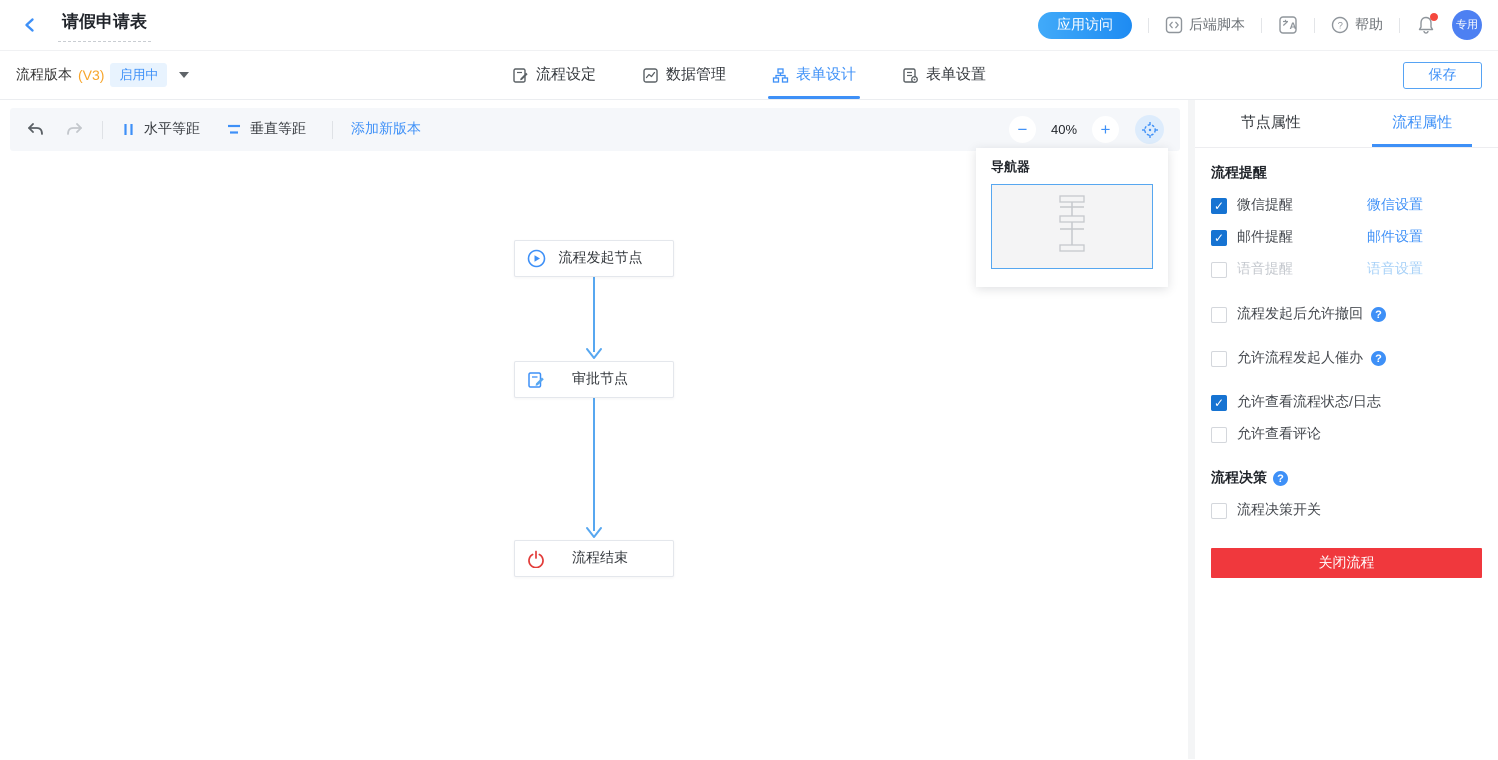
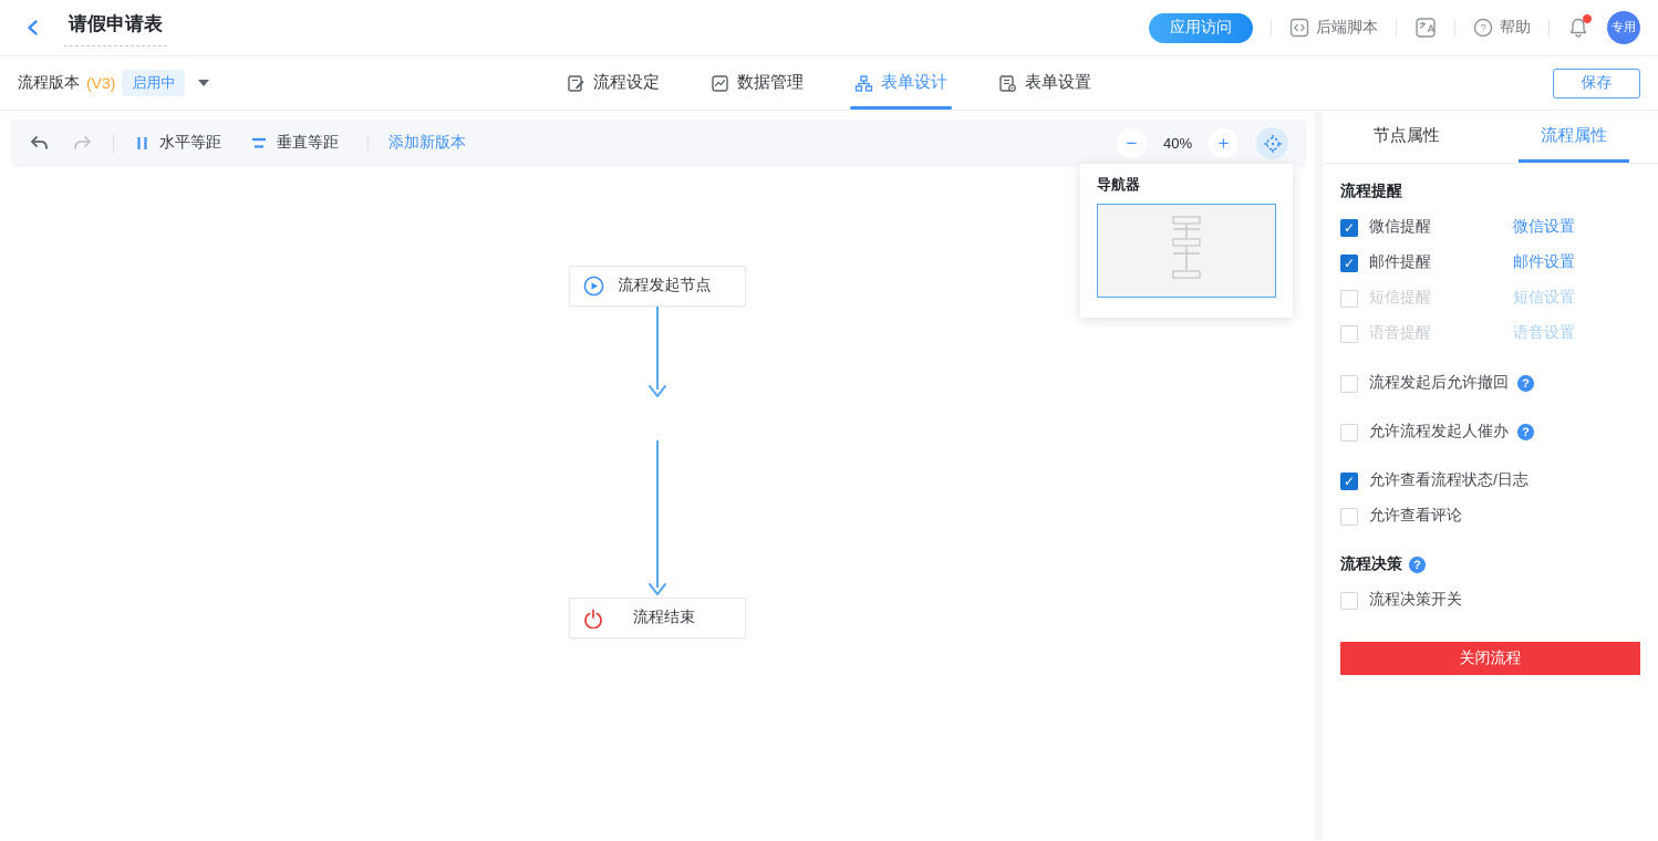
  请假申请表
  应用访问
  后端脚本
  A
  ?
  帮助
  专用
  流程版本
  (V3)
  启用中
  流程设定
  数据管理
  表单设计
  表单设置
  保存
  水平等距
  垂直等距
  添加新版本
  −
  40%
  +
  导航器
  流程发起节点
- 审批节点
  流程结束
  节点属性
  流程属性
  流程提醒
  微信提醒
  微信设置
  邮件提醒
  邮件设置
+ 短信提醒
+ 短信设置
  语音提醒
  语音设置
  流程发起后允许撤回
  ?
  允许流程发起人催办
  ?
  允许查看流程状态/日志
  允许查看评论
  流程决策
  ?
  流程决策开关
  关闭流程
